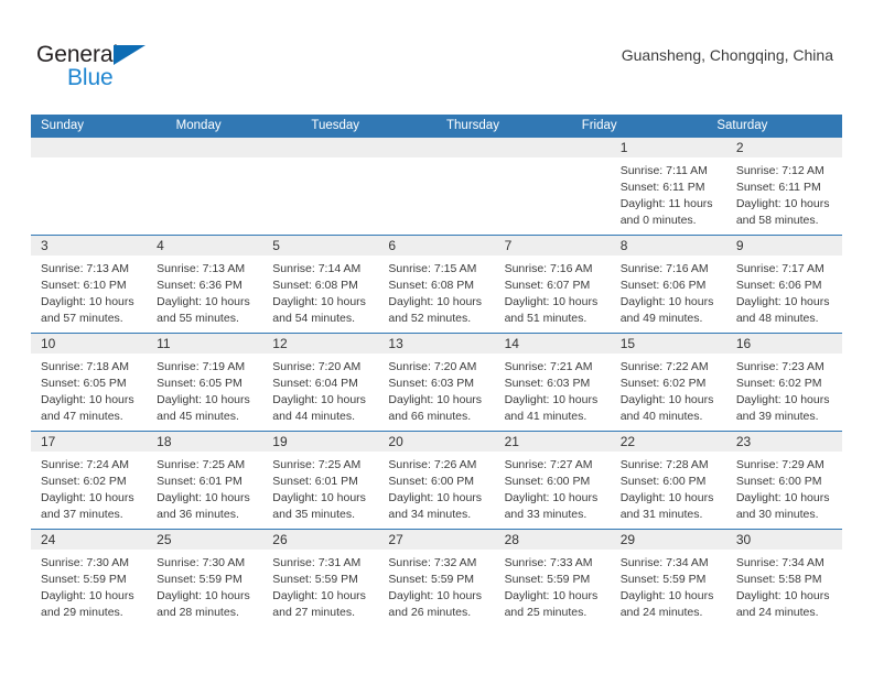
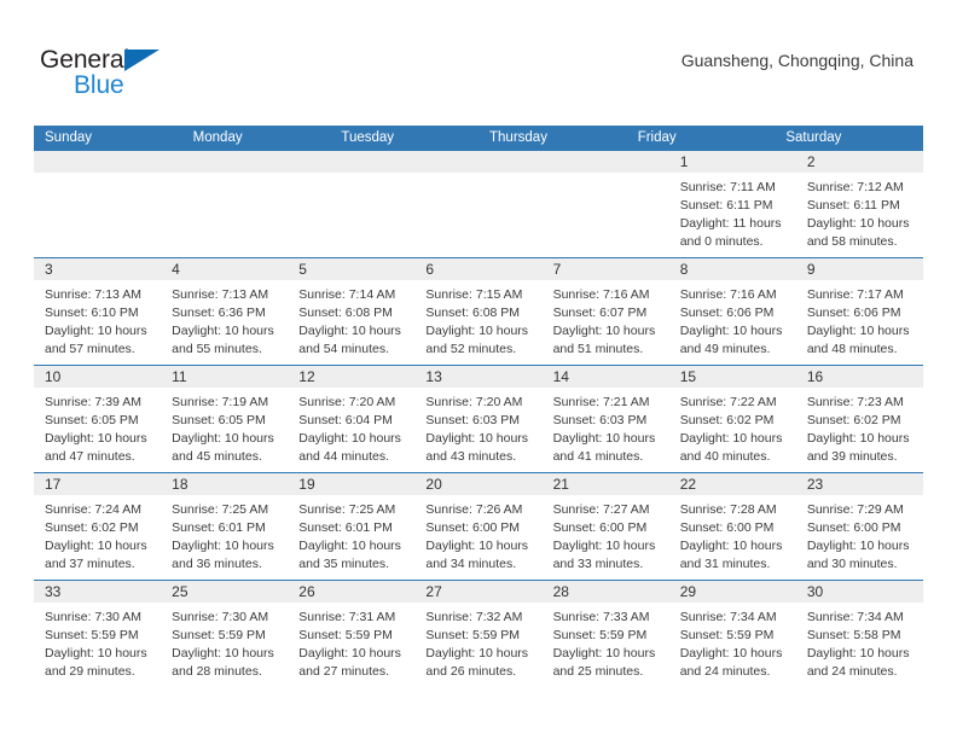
  General
  Blue
  Guansheng, Chongqing, China
  Sunday
  Monday
  Tuesday
  Thursday
  Friday
  Saturday
  1
  Sunrise: 7:11 AM
  Sunset: 6:11 PM
  Daylight: 11 hours
  and 0 minutes.
  2
  Sunrise: 7:12 AM
  Sunset: 6:11 PM
  Daylight: 10 hours
  and 58 minutes.
  3
  Sunrise: 7:13 AM
  Sunset: 6:10 PM
  Daylight: 10 hours
  and 57 minutes.
  4
  Sunrise: 7:13 AM
  Sunset: 6:36 PM
  Daylight: 10 hours
  and 55 minutes.
  5
  Sunrise: 7:14 AM
  Sunset: 6:08 PM
  Daylight: 10 hours
  and 54 minutes.
  6
  Sunrise: 7:15 AM
  Sunset: 6:08 PM
  Daylight: 10 hours
  and 52 minutes.
  7
  Sunrise: 7:16 AM
  Sunset: 6:07 PM
  Daylight: 10 hours
  and 51 minutes.
  8
  Sunrise: 7:16 AM
  Sunset: 6:06 PM
  Daylight: 10 hours
  and 49 minutes.
  9
  Sunrise: 7:17 AM
  Sunset: 6:06 PM
  Daylight: 10 hours
  and 48 minutes.
  10
- Sunrise: 7:18 AM
+ Sunrise: 7:39 AM
  Sunset: 6:05 PM
  Daylight: 10 hours
  and 47 minutes.
  11
  Sunrise: 7:19 AM
  Sunset: 6:05 PM
  Daylight: 10 hours
  and 45 minutes.
  12
  Sunrise: 7:20 AM
  Sunset: 6:04 PM
  Daylight: 10 hours
  and 44 minutes.
  13
  Sunrise: 7:20 AM
  Sunset: 6:03 PM
  Daylight: 10 hours
- and 66 minutes.
+ and 43 minutes.
  14
  Sunrise: 7:21 AM
  Sunset: 6:03 PM
  Daylight: 10 hours
  and 41 minutes.
  15
  Sunrise: 7:22 AM
  Sunset: 6:02 PM
  Daylight: 10 hours
  and 40 minutes.
  16
  Sunrise: 7:23 AM
  Sunset: 6:02 PM
  Daylight: 10 hours
  and 39 minutes.
  17
  Sunrise: 7:24 AM
  Sunset: 6:02 PM
  Daylight: 10 hours
  and 37 minutes.
  18
  Sunrise: 7:25 AM
  Sunset: 6:01 PM
  Daylight: 10 hours
  and 36 minutes.
  19
  Sunrise: 7:25 AM
  Sunset: 6:01 PM
  Daylight: 10 hours
  and 35 minutes.
  20
  Sunrise: 7:26 AM
  Sunset: 6:00 PM
  Daylight: 10 hours
  and 34 minutes.
  21
  Sunrise: 7:27 AM
  Sunset: 6:00 PM
  Daylight: 10 hours
  and 33 minutes.
  22
  Sunrise: 7:28 AM
  Sunset: 6:00 PM
  Daylight: 10 hours
  and 31 minutes.
  23
  Sunrise: 7:29 AM
  Sunset: 6:00 PM
  Daylight: 10 hours
  and 30 minutes.
- 24
+ 33
  Sunrise: 7:30 AM
  Sunset: 5:59 PM
  Daylight: 10 hours
  and 29 minutes.
  25
  Sunrise: 7:30 AM
  Sunset: 5:59 PM
  Daylight: 10 hours
  and 28 minutes.
  26
  Sunrise: 7:31 AM
  Sunset: 5:59 PM
  Daylight: 10 hours
  and 27 minutes.
  27
  Sunrise: 7:32 AM
  Sunset: 5:59 PM
  Daylight: 10 hours
  and 26 minutes.
  28
  Sunrise: 7:33 AM
  Sunset: 5:59 PM
  Daylight: 10 hours
  and 25 minutes.
  29
  Sunrise: 7:34 AM
  Sunset: 5:59 PM
  Daylight: 10 hours
  and 24 minutes.
  30
  Sunrise: 7:34 AM
  Sunset: 5:58 PM
  Daylight: 10 hours
  and 24 minutes.
